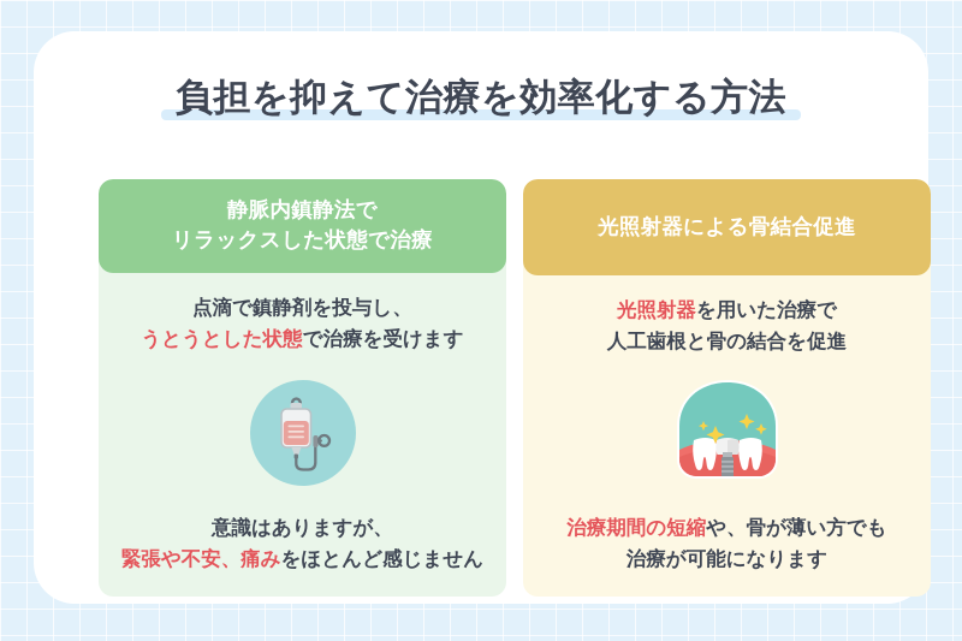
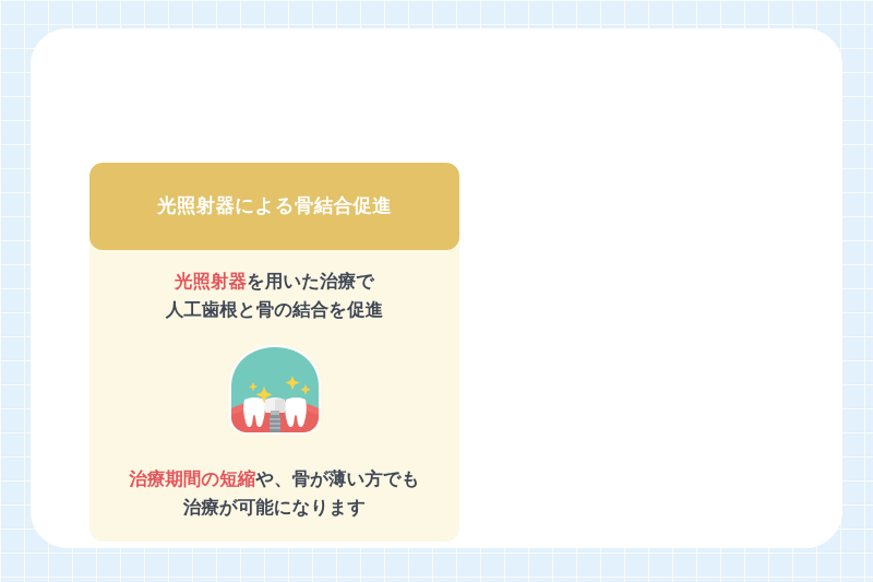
- 負担を抑えて治療を効率化する方法
- 静脈内鎮静法で
- リラックスした状態で治療
- 点滴で鎮静剤を投与し、
- うとうとした状態で治療を受けます
- 意識はありますが、
- 緊張や不安、痛みをほとんど感じません
  光照射器による骨結合促進
  光照射器を用いた治療で
  人工歯根と骨の結合を促進
  治療期間の短縮や、骨が薄い方でも
  治療が可能になります
